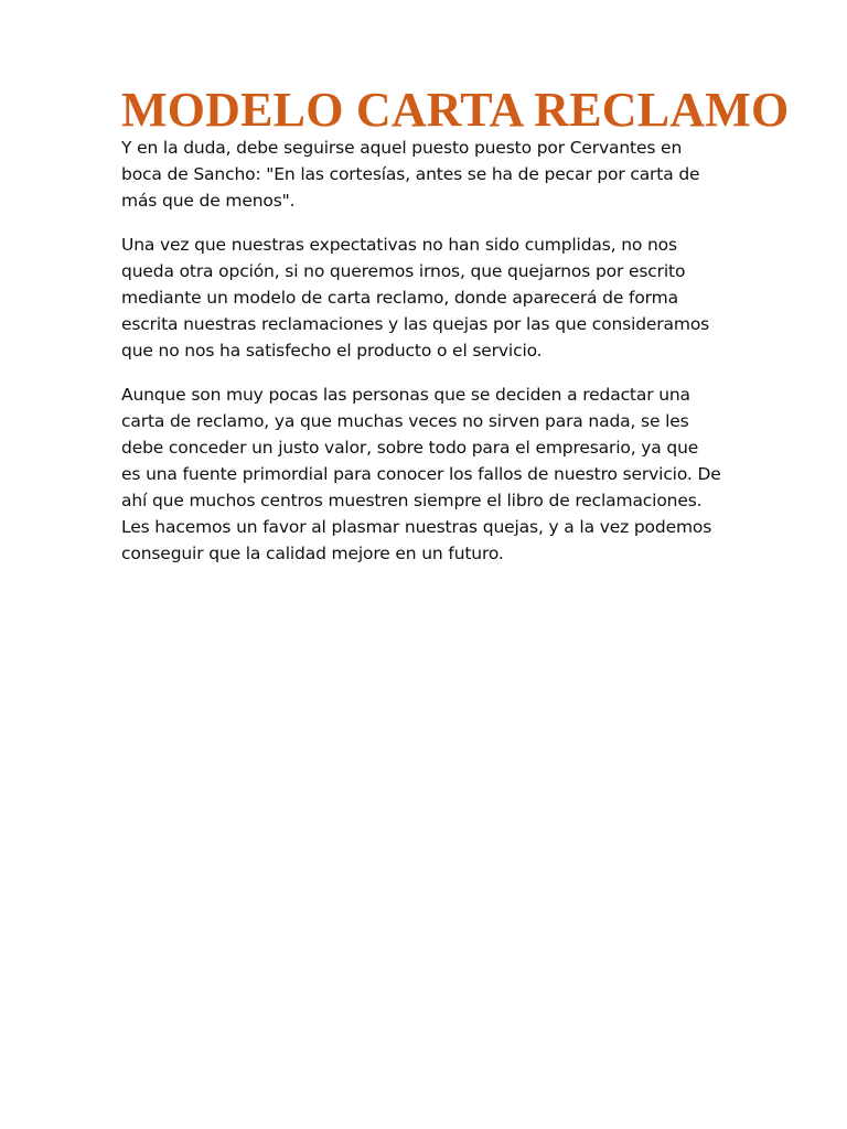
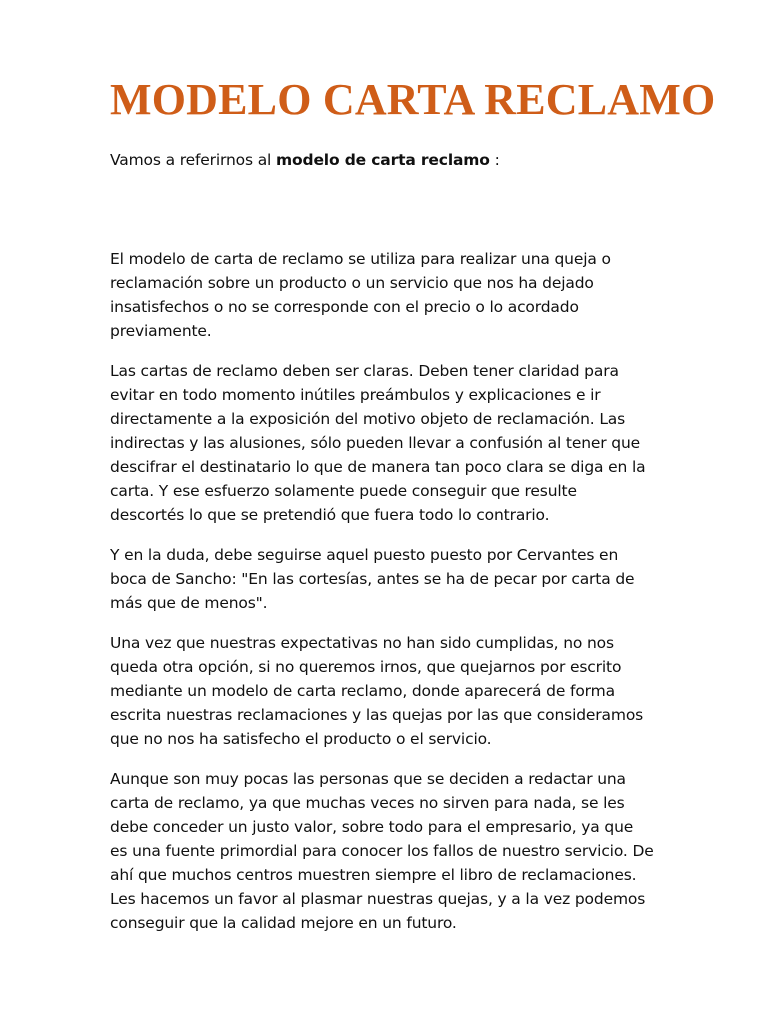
  MODELO CARTA RECLAMO
+ Vamos a referirnos al modelo de carta reclamo :
+ El modelo de carta de reclamo se utiliza para realizar una queja o reclamación sobre un producto o un servicio que nos ha dejado insatisfechos o no se corresponde con el precio o lo acordado previamente.
+ Las cartas de reclamo deben ser claras. Deben tener claridad para evitar en todo momento inútiles preámbulos y explicaciones e ir directamente a la exposición del motivo objeto de reclamación. Las indirectas y las alusiones, sólo pueden llevar a confusión al tener que descifrar el destinatario lo que de manera tan poco clara se diga en la carta. Y ese esfuerzo solamente puede conseguir que resulte descortés lo que se pretendió que fuera todo lo contrario.
  Y en la duda, debe seguirse aquel puesto puesto por Cervantes en boca de Sancho: "En las cortesías, antes se ha de pecar por carta de más que de menos".
  Una vez que nuestras expectativas no han sido cumplidas, no nos queda otra opción, si no queremos irnos, que quejarnos por escrito mediante un modelo de carta reclamo, donde aparecerá de forma escrita nuestras reclamaciones y las quejas por las que consideramos que no nos ha satisfecho el producto o el servicio.
  Aunque son muy pocas las personas que se deciden a redactar una carta de reclamo, ya que muchas veces no sirven para nada, se les debe conceder un justo valor, sobre todo para el empresario, ya que es una fuente primordial para conocer los fallos de nuestro servicio. De ahí que muchos centros muestren siempre el libro de reclamaciones. Les hacemos un favor al plasmar nuestras quejas, y a la vez podemos conseguir que la calidad mejore en un futuro.
